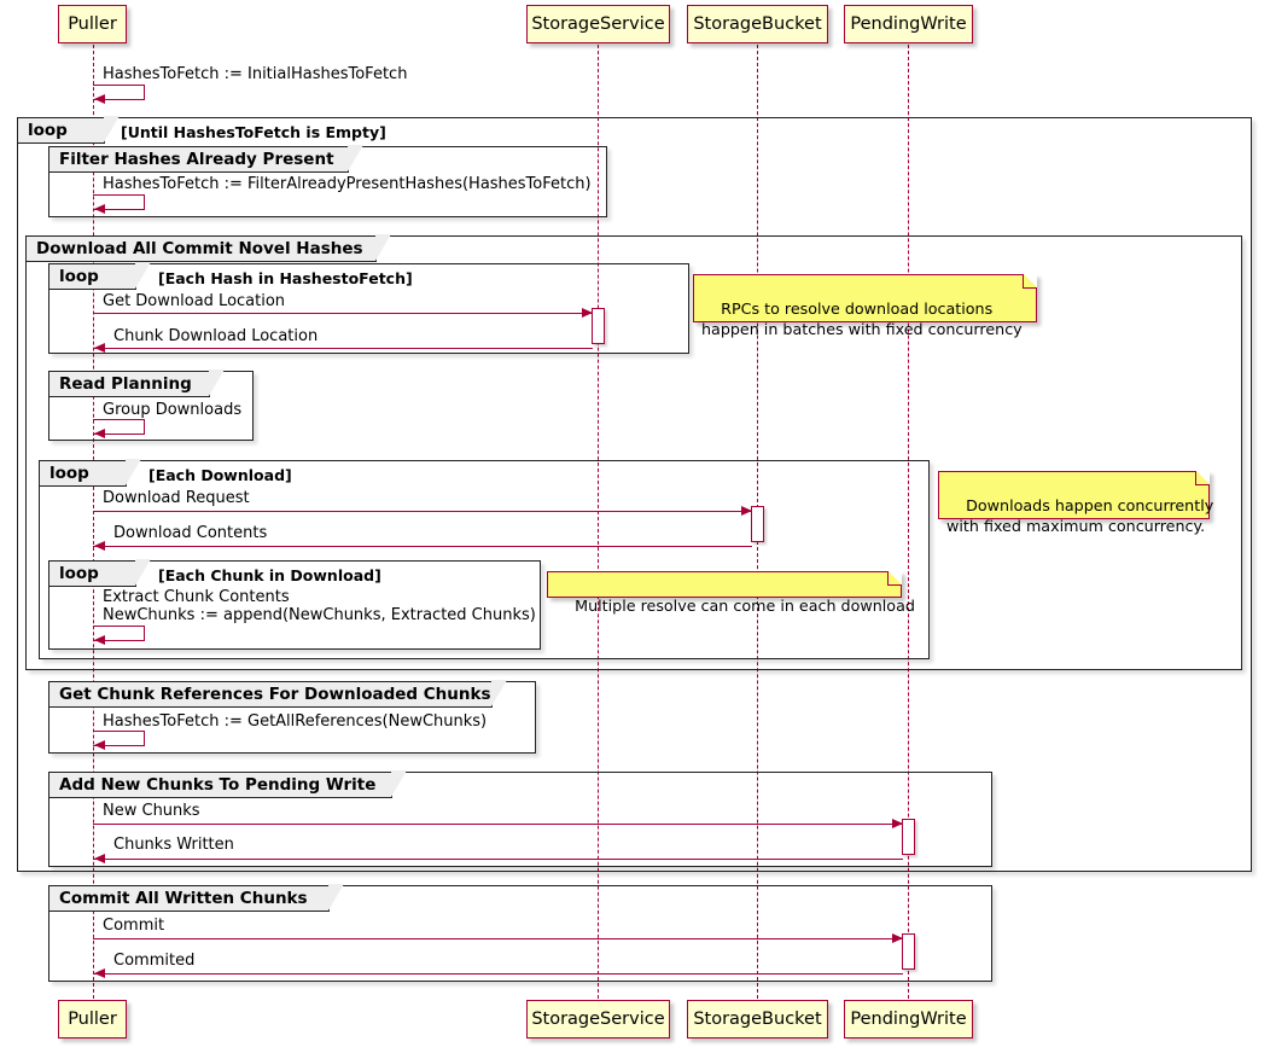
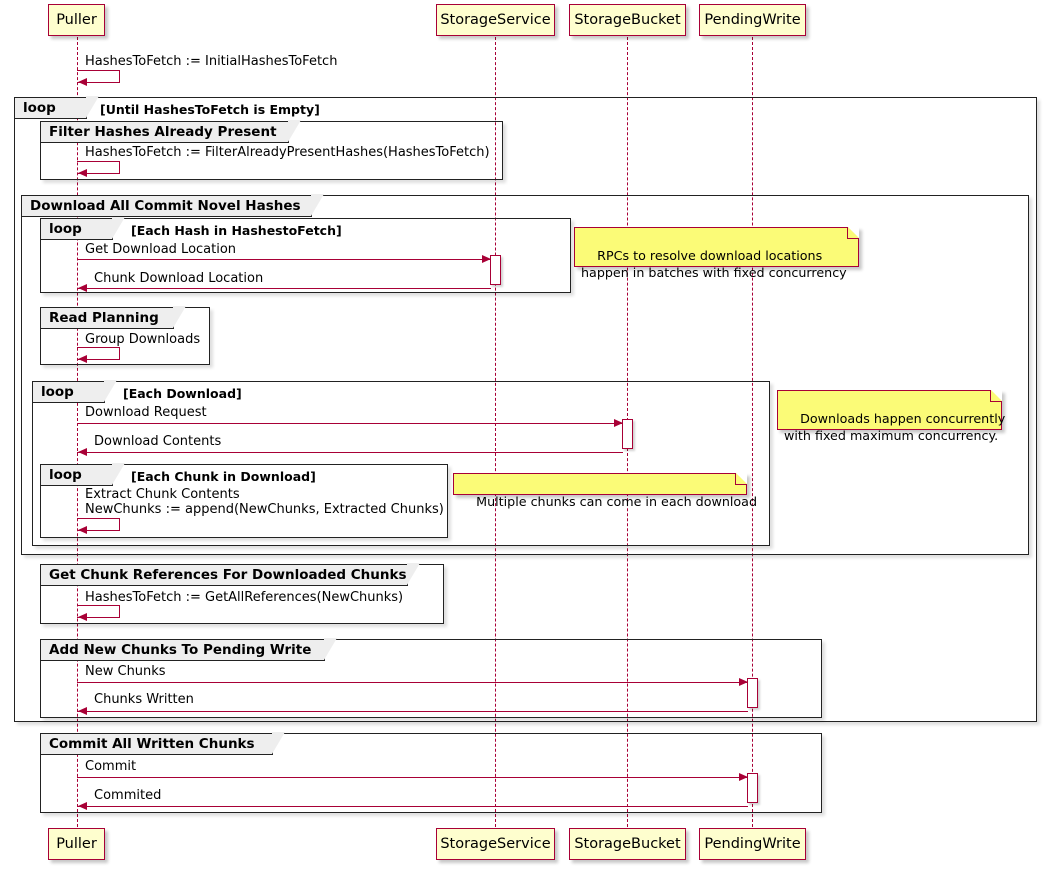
  Puller
  StorageService
  StorageBucket
  PendingWrite
  Puller
  StorageService
  StorageBucket
  PendingWrite
  HashesToFetch := InitialHashesToFetch
  loop
  [Until HashesToFetch is Empty]
  Filter Hashes Already Present
  HashesToFetch := FilterAlreadyPresentHashes(HashesToFetch)
  Download All Commit Novel Hashes
  loop
  [Each Hash in HashestoFetch]
  Get Download Location
  Chunk Download Location
  RPCs to resolve download locations
  happen in batches with fixed concurrency
  Read Planning
  Group Downloads
  loop
  [Each Download]
  Download Request
  Download Contents
  Downloads happen concurrently
  with fixed maximum concurrency.
  loop
  [Each Chunk in Download]
  Extract Chunk Contents
  NewChunks := append(NewChunks, Extracted Chunks)
- Multiple resolve can come in each download
+ Multiple chunks can come in each download
  Get Chunk References For Downloaded Chunks
  HashesToFetch := GetAllReferences(NewChunks)
  Add New Chunks To Pending Write
  New Chunks
  Chunks Written
  Commit All Written Chunks
  Commit
  Commited
